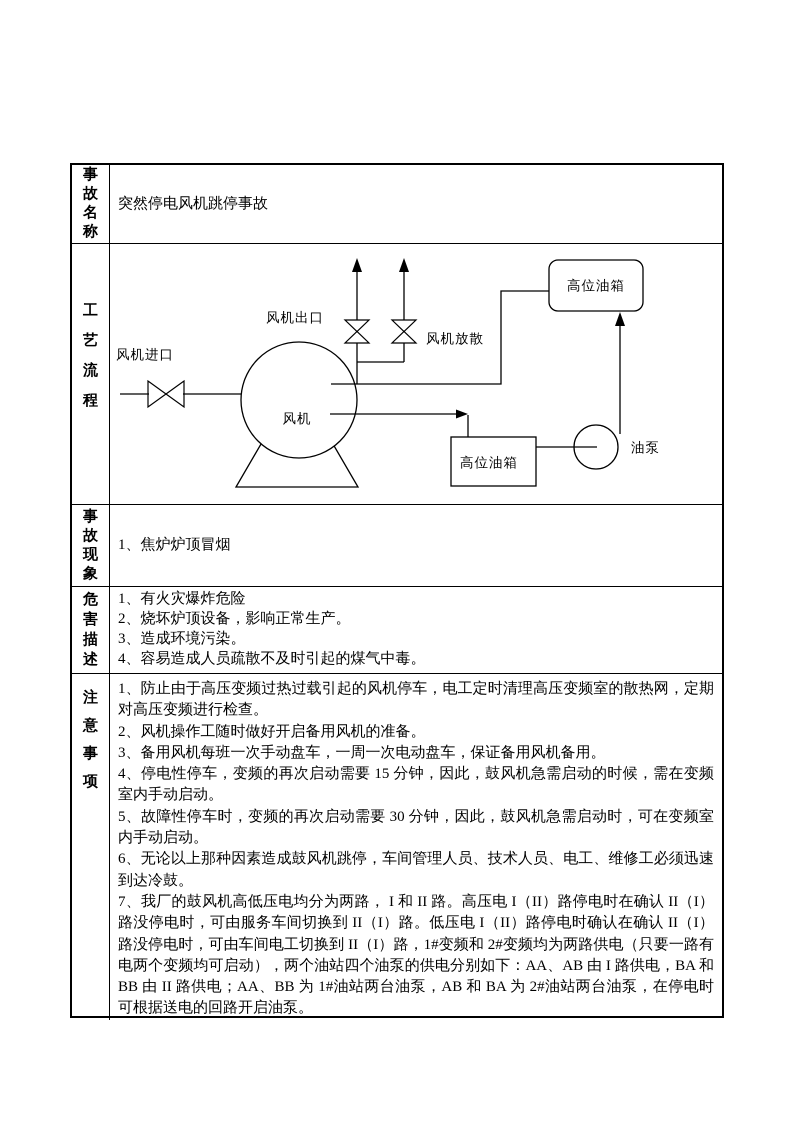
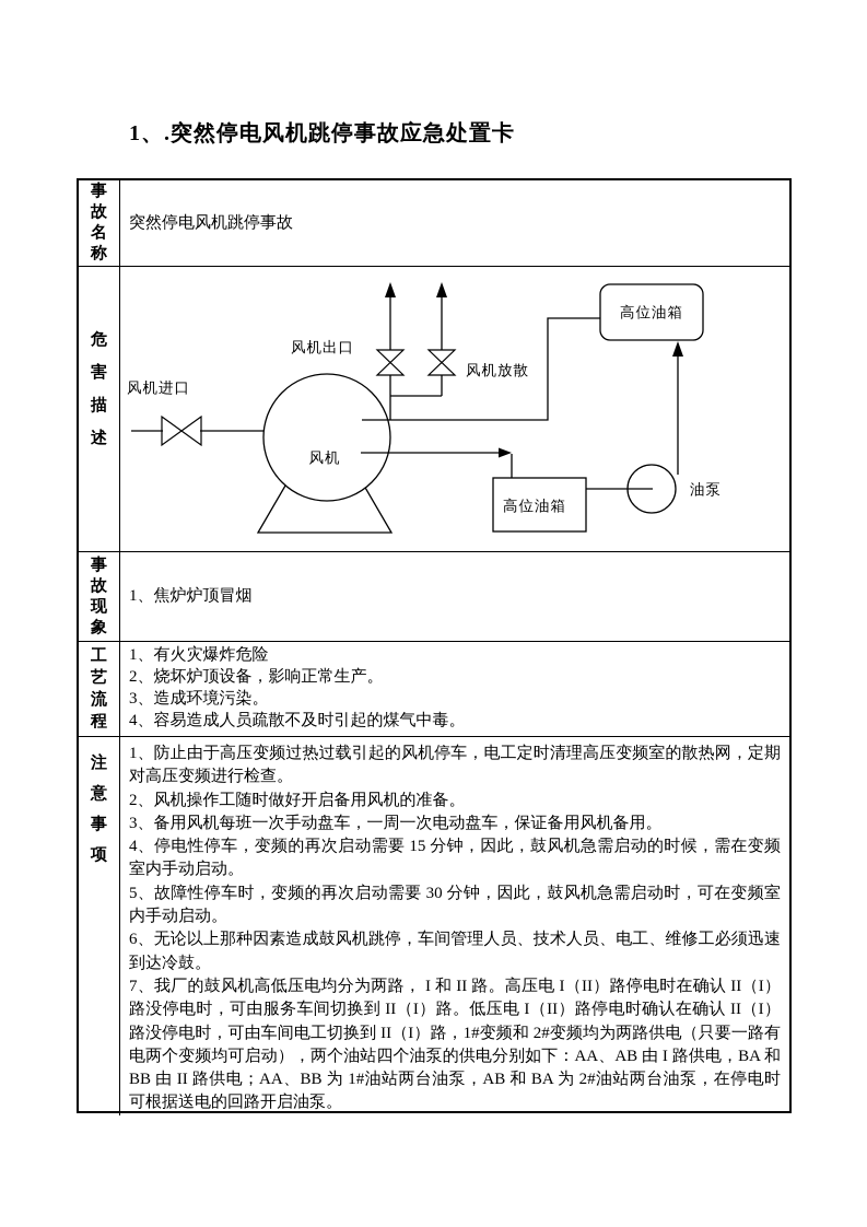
+ 1、.突然停电风机跳停事故应急处置卡
  事故名称
  突然停电风机跳停事故
- 工艺流程
+ 危害描述
  事故现象
  1、焦炉炉顶冒烟
- 危害描述
+ 工艺流程
  1、有火灾爆炸危险
  2、烧坏炉顶设备，影响正常生产。
  3、造成环境污染。
  4、容易造成人员疏散不及时引起的煤气中毒。
  注意事项
  1、防止由于高压变频过热过载引起的风机停车，电工定时清理高压变频室的散热网，定期对高压变频进行检查。
  2、风机操作工随时做好开启备用风机的准备。
  3、备用风机每班一次手动盘车，一周一次电动盘车，保证备用风机备用。
  4、停电性停车，变频的再次启动需要 15 分钟，因此，鼓风机急需启动的时候，需在变频室内手动启动。
  5、故障性停车时，变频的再次启动需要 30 分钟，因此，鼓风机急需启动时，可在变频室内手动启动。
  6、无论以上那种因素造成鼓风机跳停，车间管理人员、技术人员、电工、维修工必须迅速到达冷鼓。
  7、我厂的鼓风机高低压电均分为两路， I 和 II 路。高压电 I（II）路停电时在确认 II（I）路没停电时，可由服务车间切换到 II（I）路。低压电 I（II）路停电时确认在确认 II（I）路没停电时，可由车间电工切换到 II（I）路，1#变频和 2#变频均为两路供电（只要一路有电两个变频均可启动），两个油站四个油泵的供电分别如下：AA、AB 由 I 路供电，BA 和 BB 由 II 路供电；AA、BB 为 1#油站两台油泵，AB 和 BA 为 2#油站两台油泵，在停电时可根据送电的回路开启油泵。
  高位油箱
  高位油箱
  风机进口
  风机出口
  风机放散
  风机
  油泵
